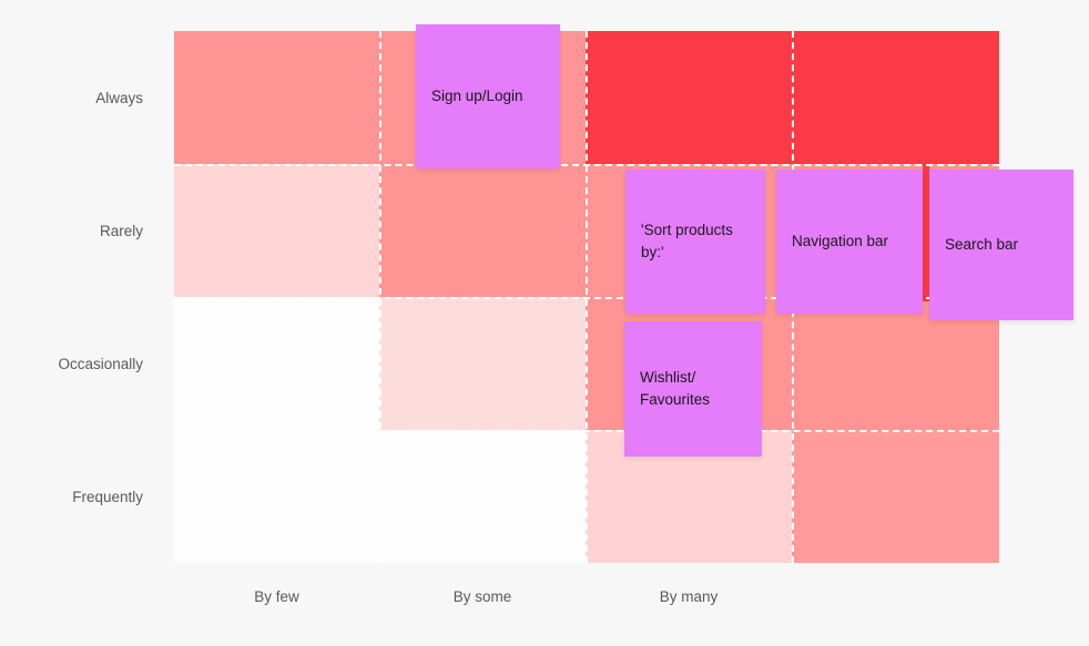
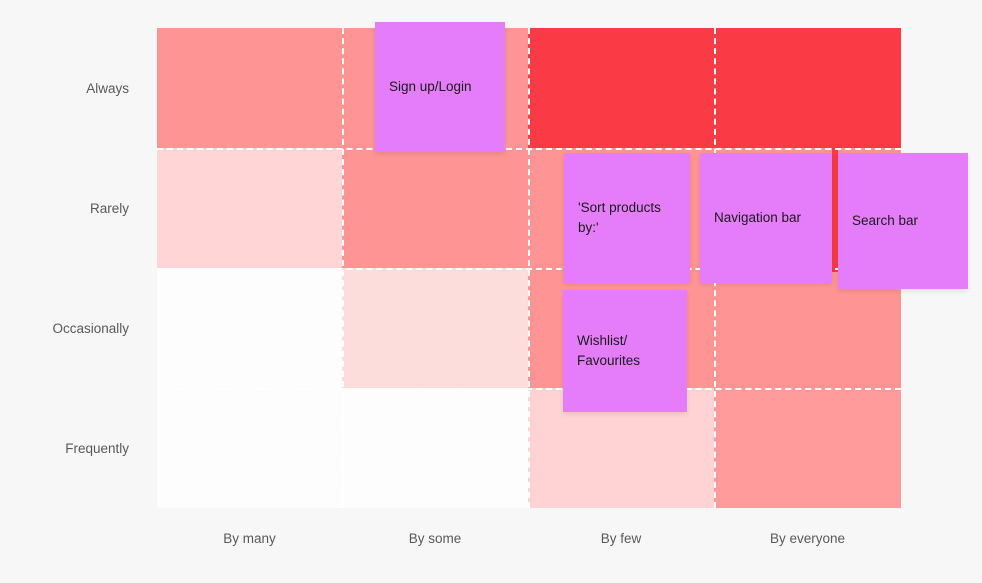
  Sign up/Login
  'Sort products
  by:'
  Navigation bar
  Search bar
  Wishlist/
  Favourites
  Always
  Rarely
  Occasionally
  Frequently
- By few
+ By many
  By some
- By many
+ By few
+ By everyone
